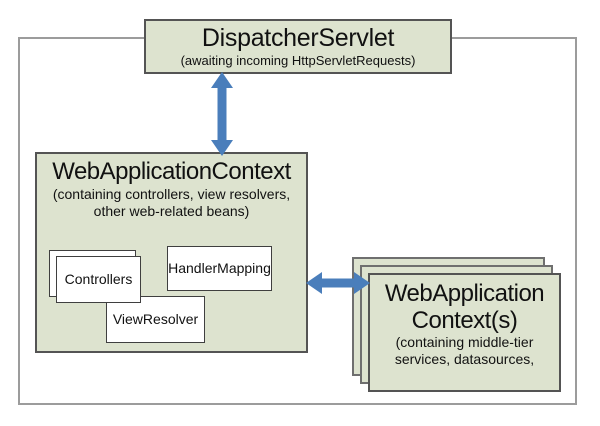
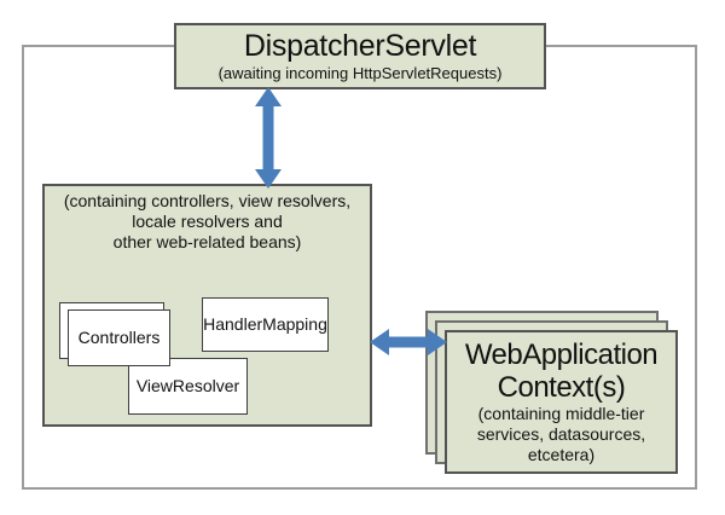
  DispatcherServlet
  (awaiting incoming HttpServletRequests)
- WebApplicationContext
  (containing controllers, view resolvers,
+ locale resolvers and
  other web-related beans)
  Controllers
  HandlerMapping
  ViewResolver
  WebApplication
  Context(s)
  (containing middle-tier
  services, datasources,
+ etcetera)
